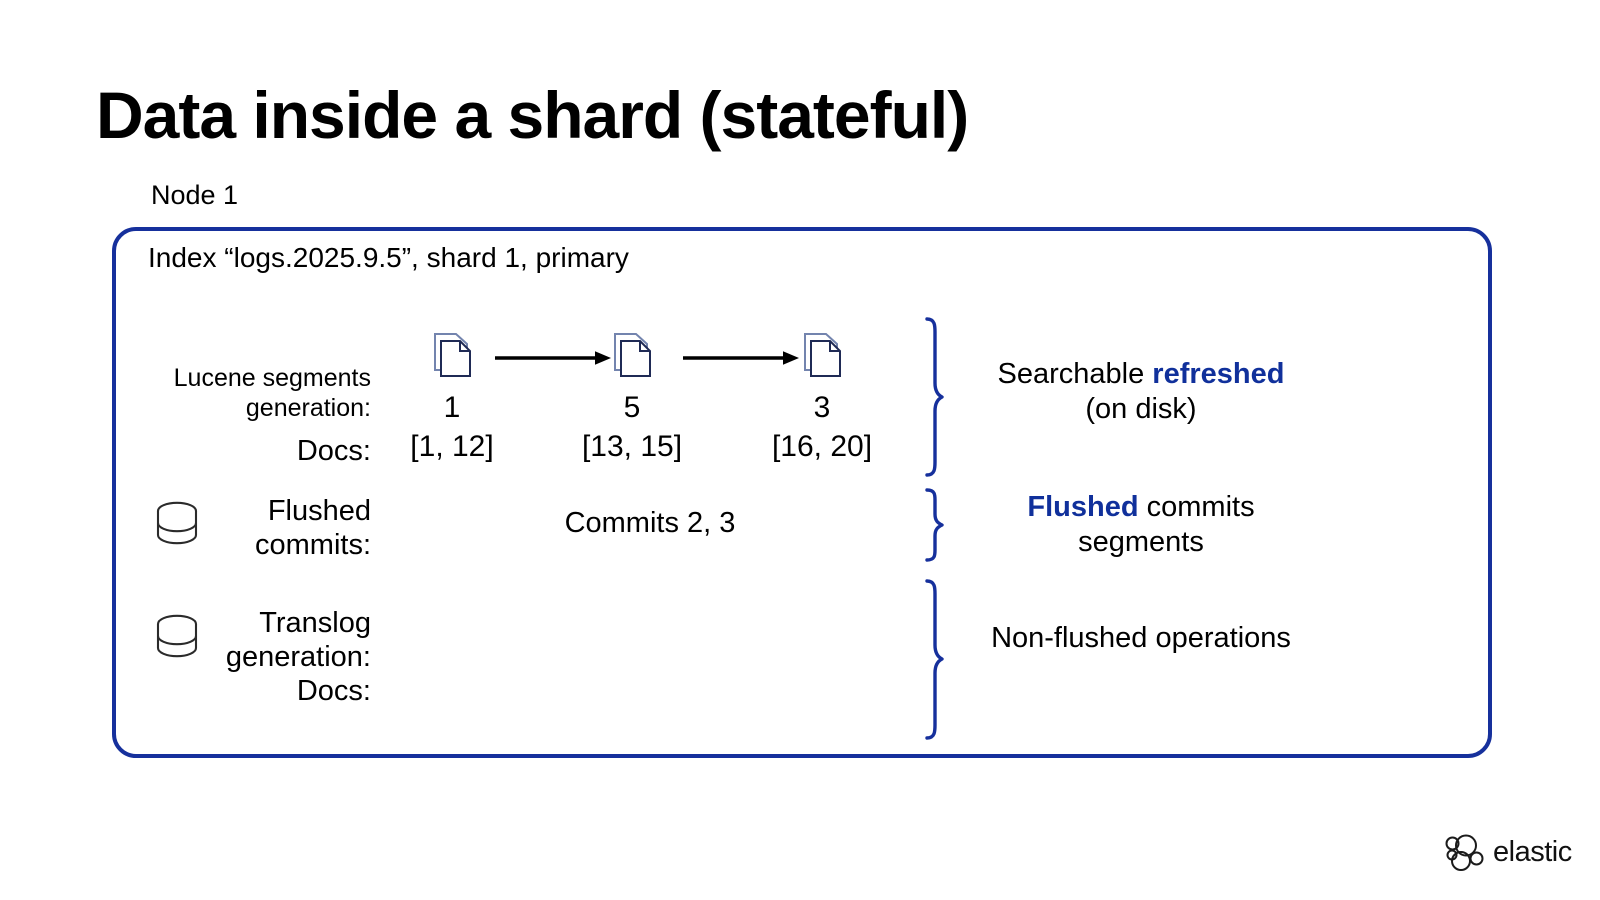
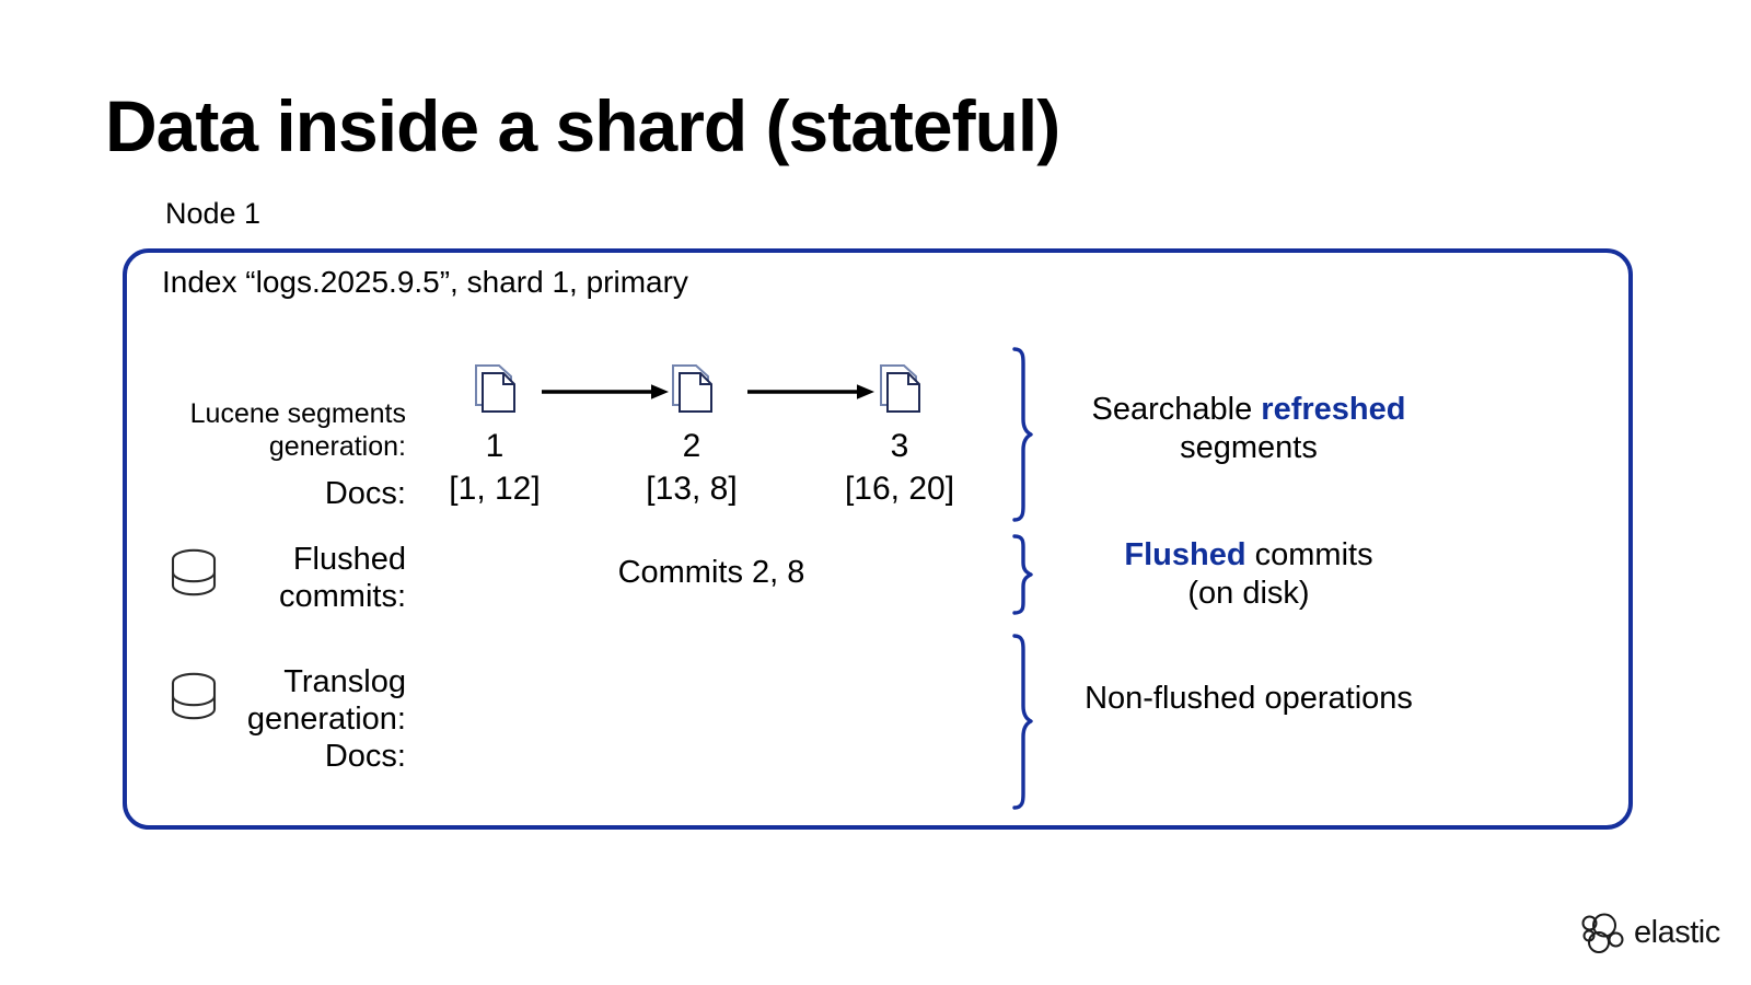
  Data inside a shard (stateful)
  Node 1
  Index “logs.2025.9.5”, shard 1, primary
  Lucene segments
  generation:
  Docs:
  Flushed
  commits:
  Translog
  generation:
  Docs:
  1
  [1, 12]
- 5
+ 2
- [13, 15]
+ [13, 8]
  3
  [16, 20]
- Commits 2, 3
+ Commits 2, 8
  Searchable refreshed
- (on disk)
+ segments
  Flushed commits
- segments
+ (on disk)
  Non-flushed operations
  elastic
